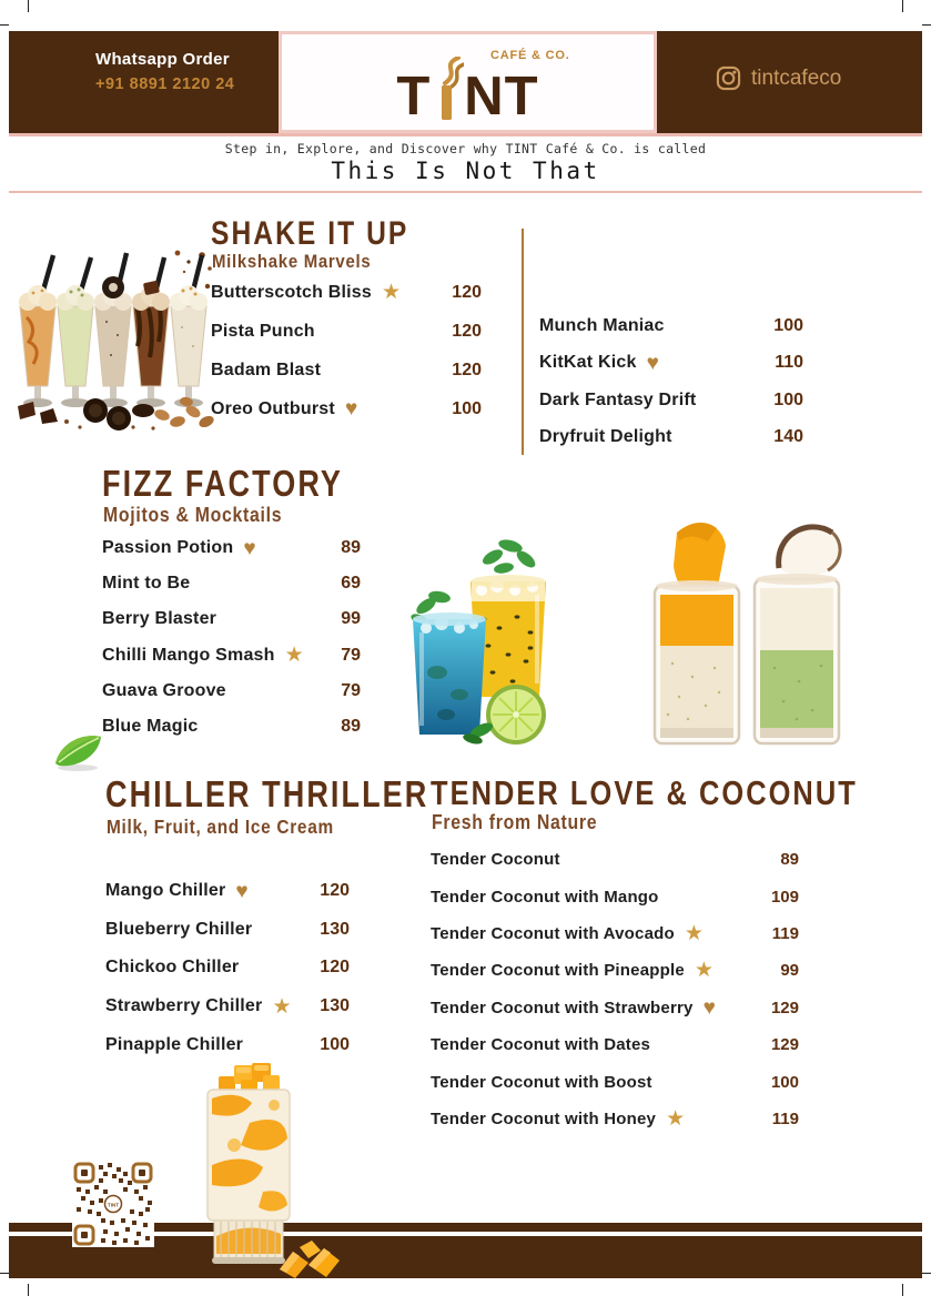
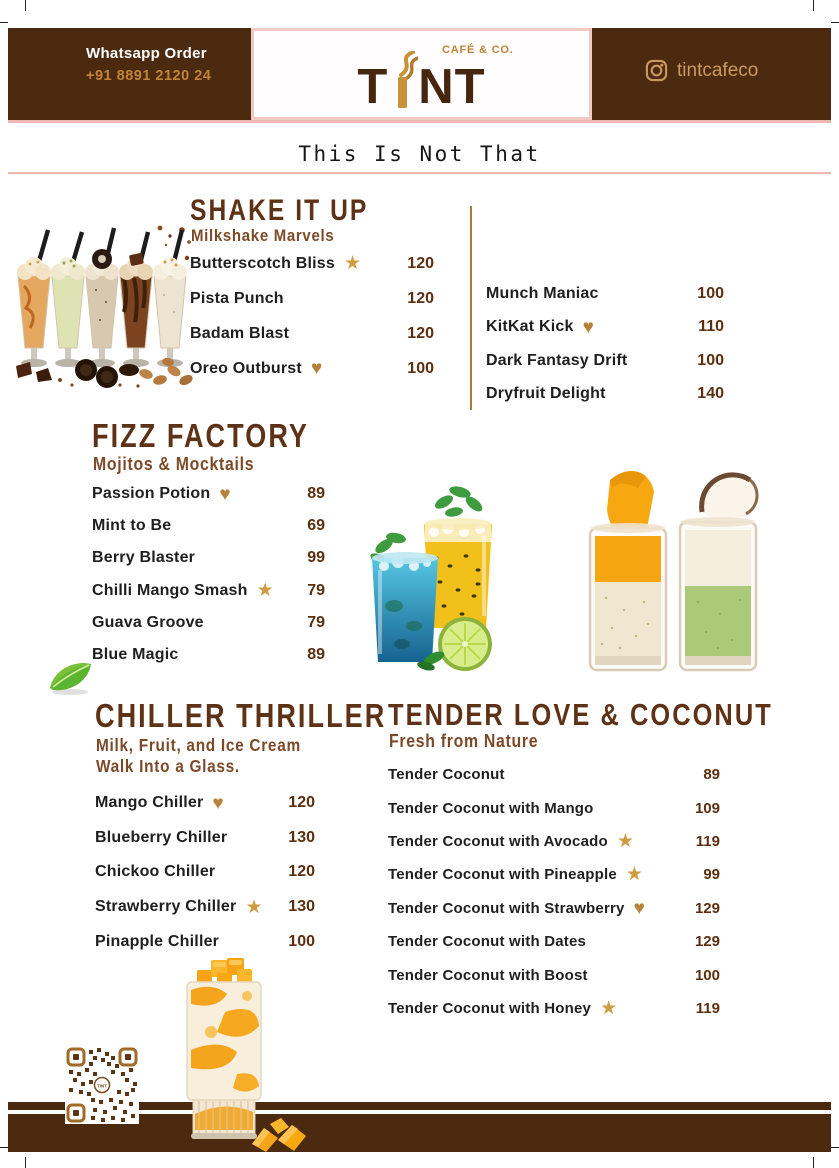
  Whatsapp Order
  +91 8891 2120 24
  T
  NT
  CAFÉ & CO.
  tintcafeco
- Step in, Explore, and Discover why TINT Café & Co. is called
  This Is Not That
  SHAKE IT UP
  Milkshake Marvels
  Butterscotch Bliss
  ★
  120
  Pista Punch
  120
  Badam Blast
  120
  Oreo Outburst
  ♥
  100
  Munch Maniac
  100
  KitKat Kick
  ♥
  110
  Dark Fantasy Drift
  100
  Dryfruit Delight
  140
  FIZZ FACTORY
  Mojitos & Mocktails
  Passion Potion
  ♥
  89
  Mint to Be
  69
  Berry Blaster
  99
  Chilli Mango Smash
  ★
  79
  Guava Groove
  79
  Blue Magic
  89
  CHILLER THRILLER
  Milk, Fruit, and Ice Cream
+ Walk Into a Glass.
  Mango Chiller
  ♥
  120
  Blueberry Chiller
  130
  Chickoo Chiller
  120
  Strawberry Chiller
  ★
  130
  Pinapple Chiller
  100
  TENDER LOVE & COCONUT
  Fresh from Nature
  Tender Coconut
  89
  Tender Coconut with Mango
  109
  Tender Coconut with Avocado
  ★
  119
  Tender Coconut with Pineapple
  ★
  99
  Tender Coconut with Strawberry
  ♥
  129
  Tender Coconut with Dates
  129
  Tender Coconut with Boost
  100
  Tender Coconut with Honey
  ★
  119
